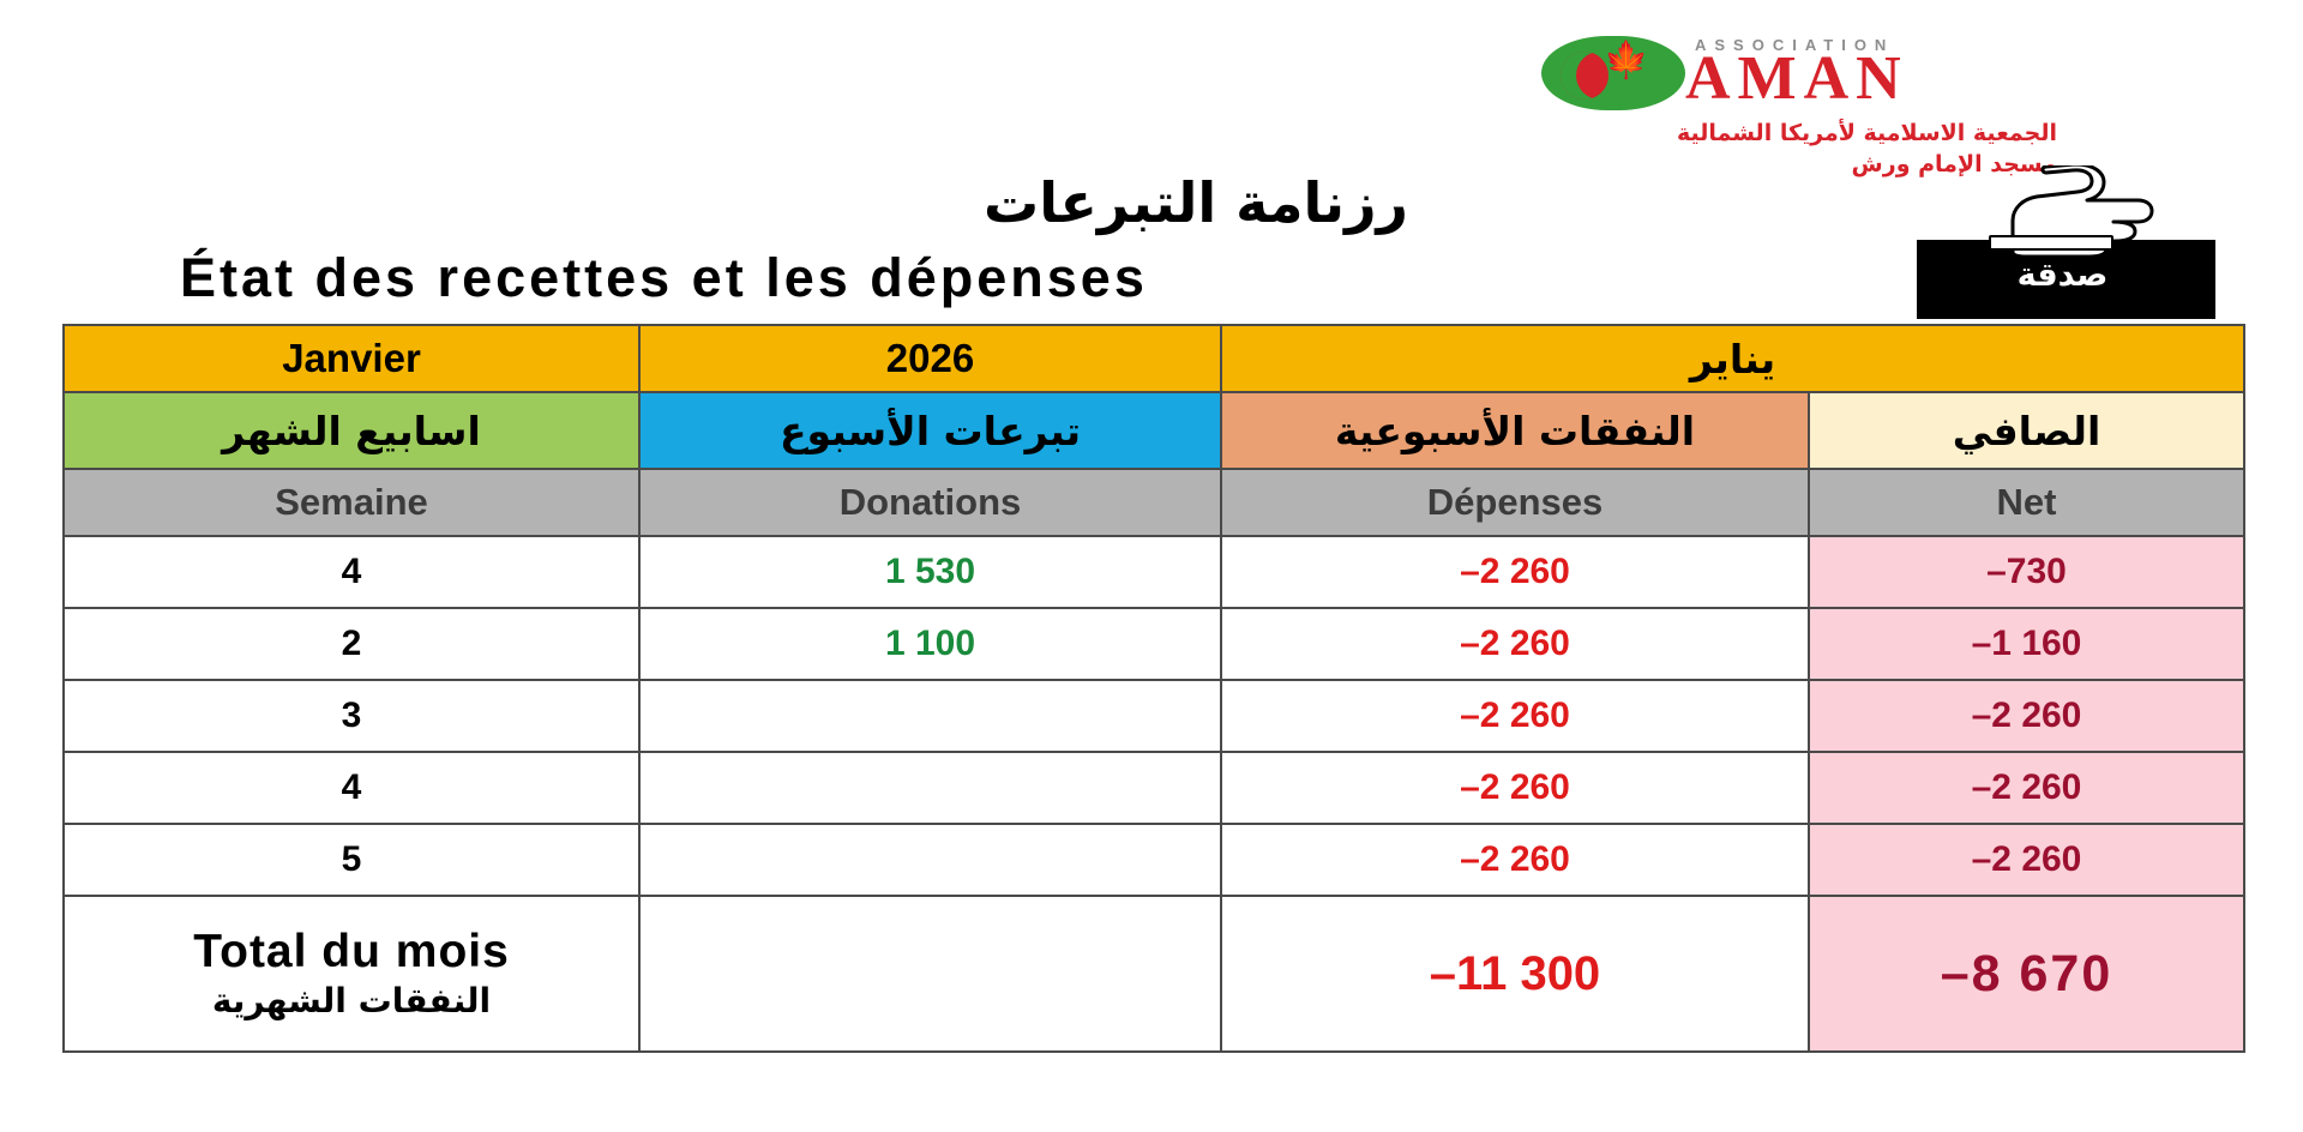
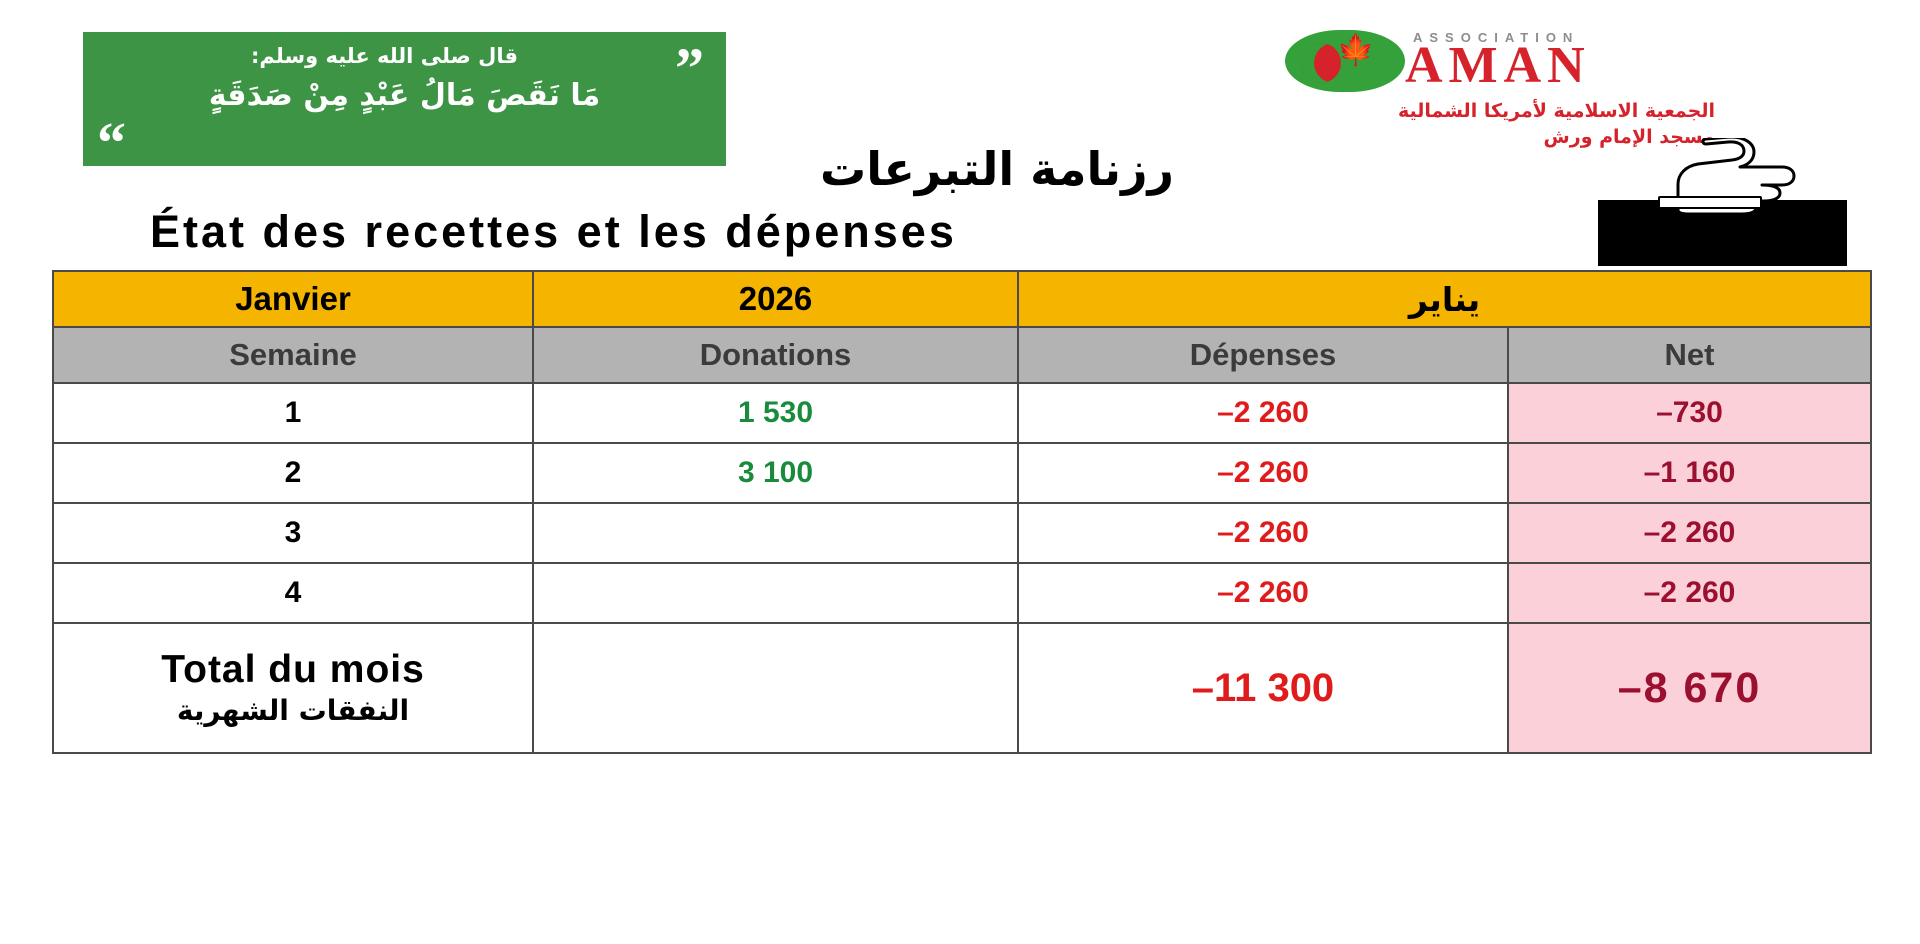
+ ”
+ قال صلى الله عليه وسلم:
+ مَا نَقَصَ مَالُ عَبْدٍ مِنْ صَدَقَةٍ
+ “
  🍁
  ASSOCIATION
  AMAN
  الجمعية الاسلامية لأمريكا الشمالية
  مسجد الإمام ورش
  رزنامة التبرعات
- صدقة
  État des recettes et les dépenses
  Janvier	2026	يناير
- اسابيع الشهر	تبرعات الأسبوع	النفقات الأسبوعية	الصافي
  Semaine	Donations	Dépenses	Net
- 4	1 530	–2 260	–730
+ 1	1 530	–2 260	–730
- 2	1 100	–2 260	–1 160
+ 2	3 100	–2 260	–1 160
  3		–2 260	–2 260
  4		–2 260	–2 260
- 5		–2 260	–2 260
  Total du mois النفقات الشهرية		–11 300	–8 670
